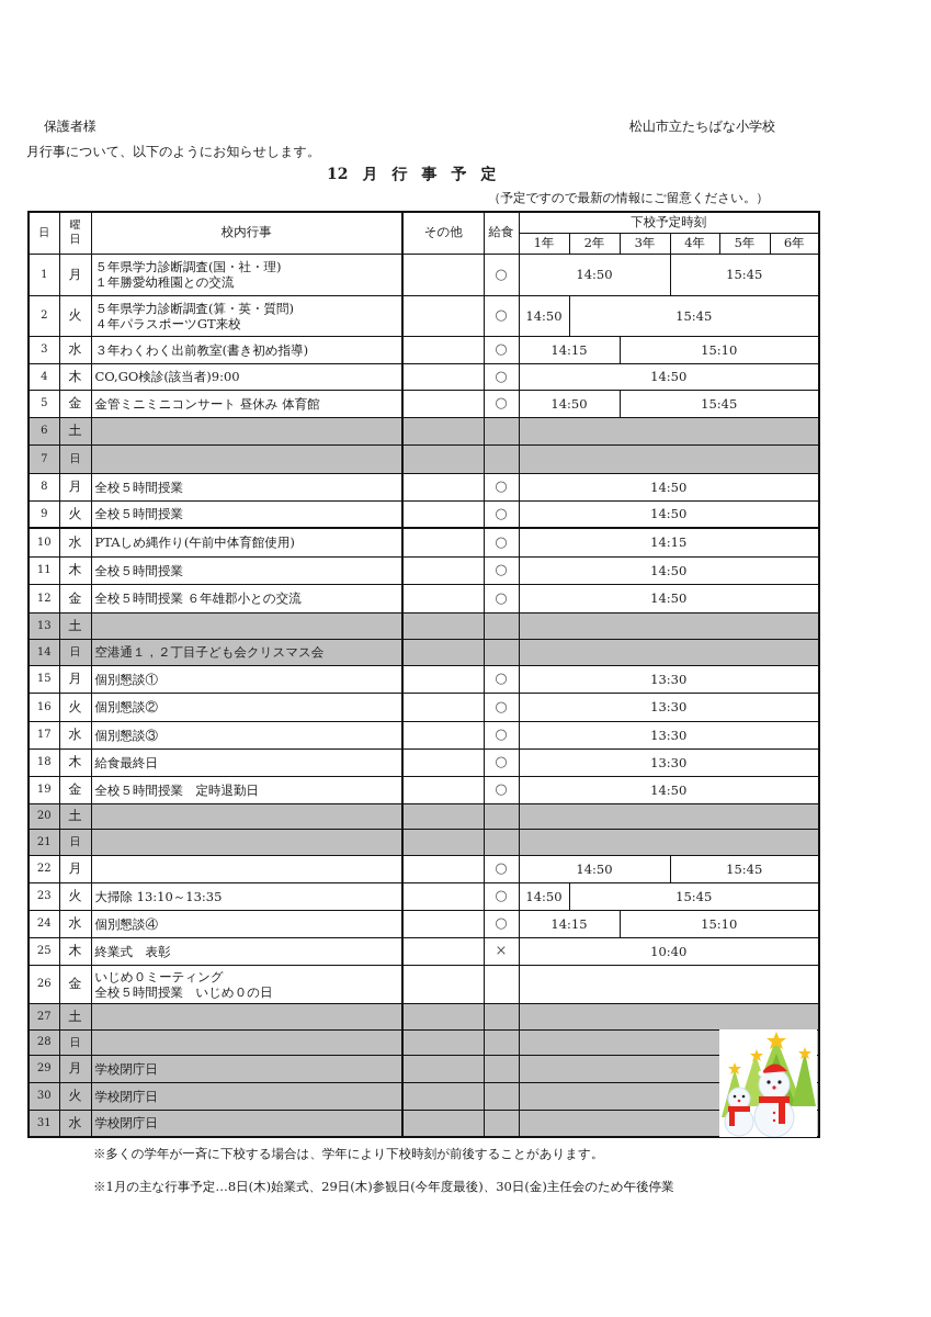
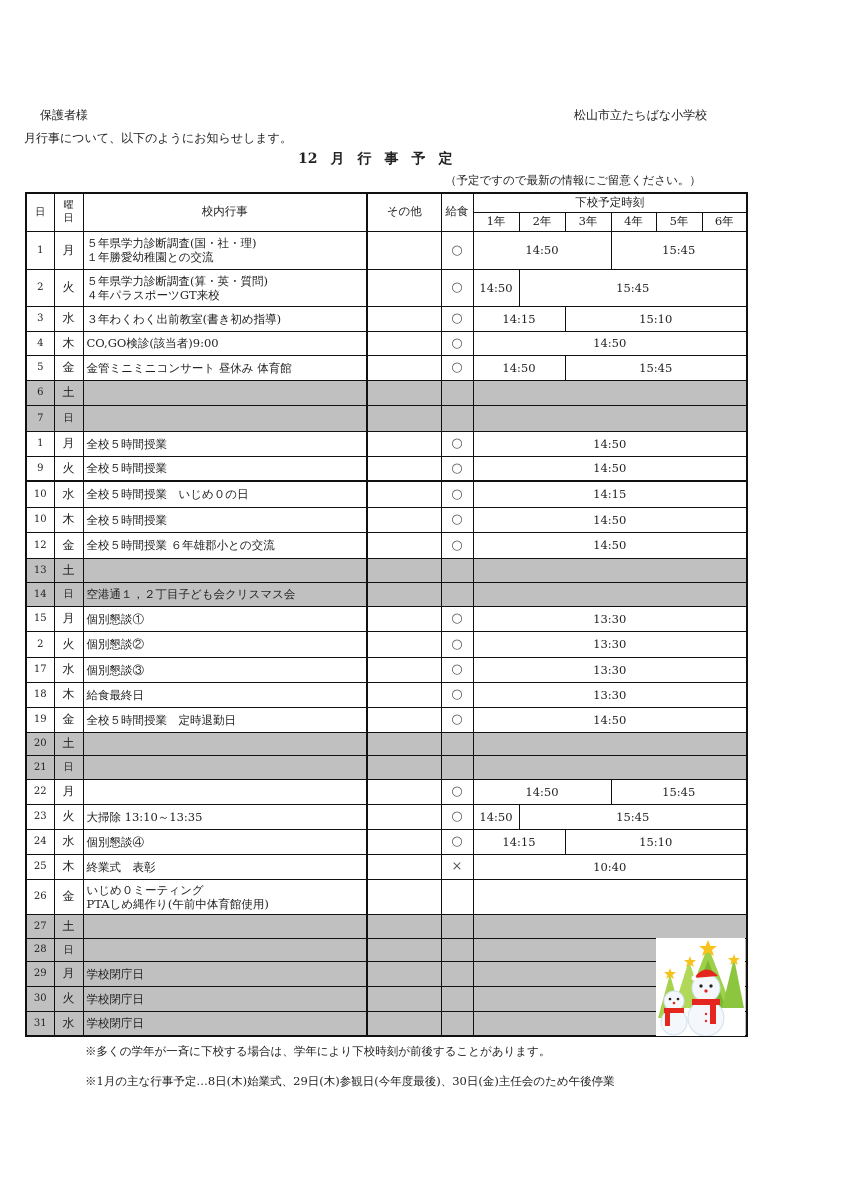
  保護者様
  松山市立たちばな小学校
  月行事について、以下のようにお知らせします。
  12 月 行 事 予 定
  （予定ですので最新の情報にご留意ください。）
  日	曜 日	校内行事	その他	給食	下校予定時刻
  1年	2年	3年	4年	5年	6年
  1	月	５年県学力診断調査(国・社・理)１年勝愛幼稚園との交流		○	14:50	15:45
  2	火	５年県学力診断調査(算・英・質問)４年パラスポーツGT来校		○	14:50	15:45
  3	水	３年わくわく出前教室(書き初め指導)		○	14:15	15:10
  4	木	CO,GO検診(該当者)9:00		○	14:50
  5	金	金管ミニミニコンサート 昼休み 体育館		○	14:50	15:45
  6	土
  7	日
- 8	月	全校５時間授業		○	14:50
+ 1	月	全校５時間授業		○	14:50
  9	火	全校５時間授業		○	14:50
- 10	水	PTAしめ縄作り(午前中体育館使用)		○	14:15
+ 10	水	全校５時間授業 いじめ０の日		○	14:15
- 11	木	全校５時間授業		○	14:50
+ 10	木	全校５時間授業		○	14:50
  12	金	全校５時間授業 ６年雄郡小との交流		○	14:50
  13	土
  14	日	空港通１，２丁目子ども会クリスマス会
  15	月	個別懇談①		○	13:30
- 16	火	個別懇談②		○	13:30
+ 2	火	個別懇談②		○	13:30
  17	水	個別懇談③		○	13:30
  18	木	給食最終日		○	13:30
  19	金	全校５時間授業 定時退勤日		○	14:50
  20	土
  21	日
  22	月			○	14:50	15:45
  23	火	大掃除 13:10～13:35		○	14:50	15:45
  24	水	個別懇談④		○	14:15	15:10
  25	木	終業式 表彰		×	10:40
- 26	金	いじめ０ミーティング全校５時間授業 いじめ０の日
+ 26	金	いじめ０ミーティングPTAしめ縄作り(午前中体育館使用)
  27	土
  28	日
  29	月	学校閉庁日
  30	火	学校閉庁日
  31	水	学校閉庁日
  ※多くの学年が一斉に下校する場合は、学年により下校時刻が前後することがあります。
  ※1月の主な行事予定…8日(木)始業式、29日(木)参観日(今年度最後)、30日(金)主任会のため午後停業
